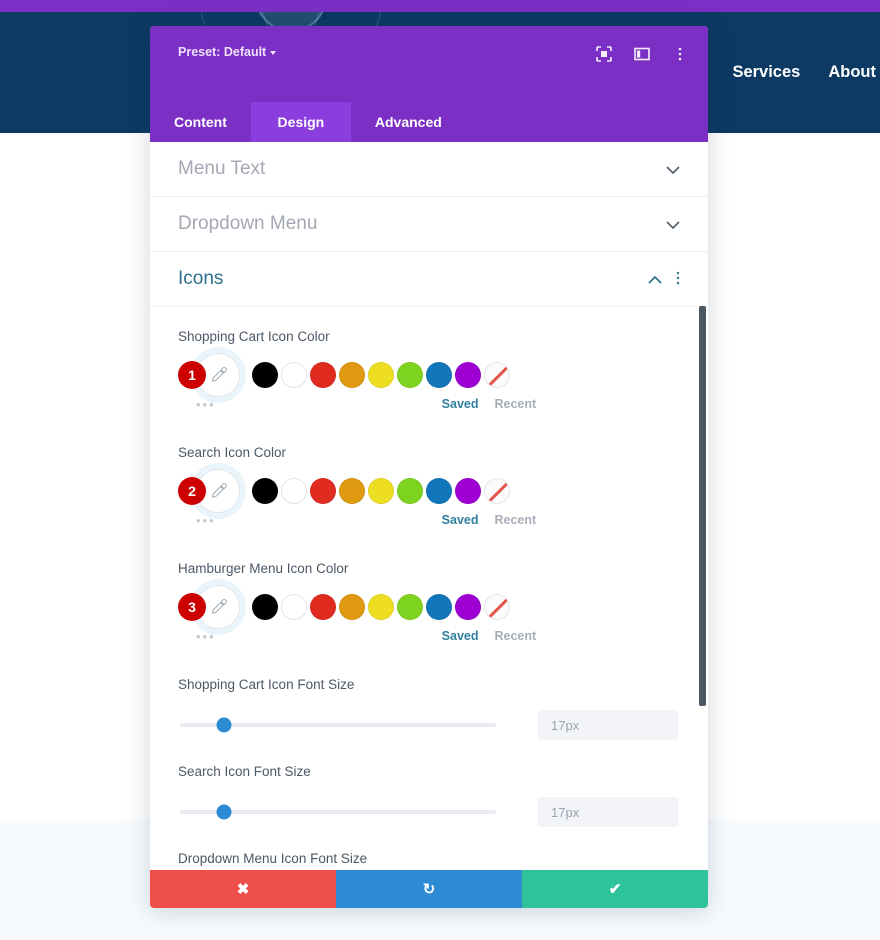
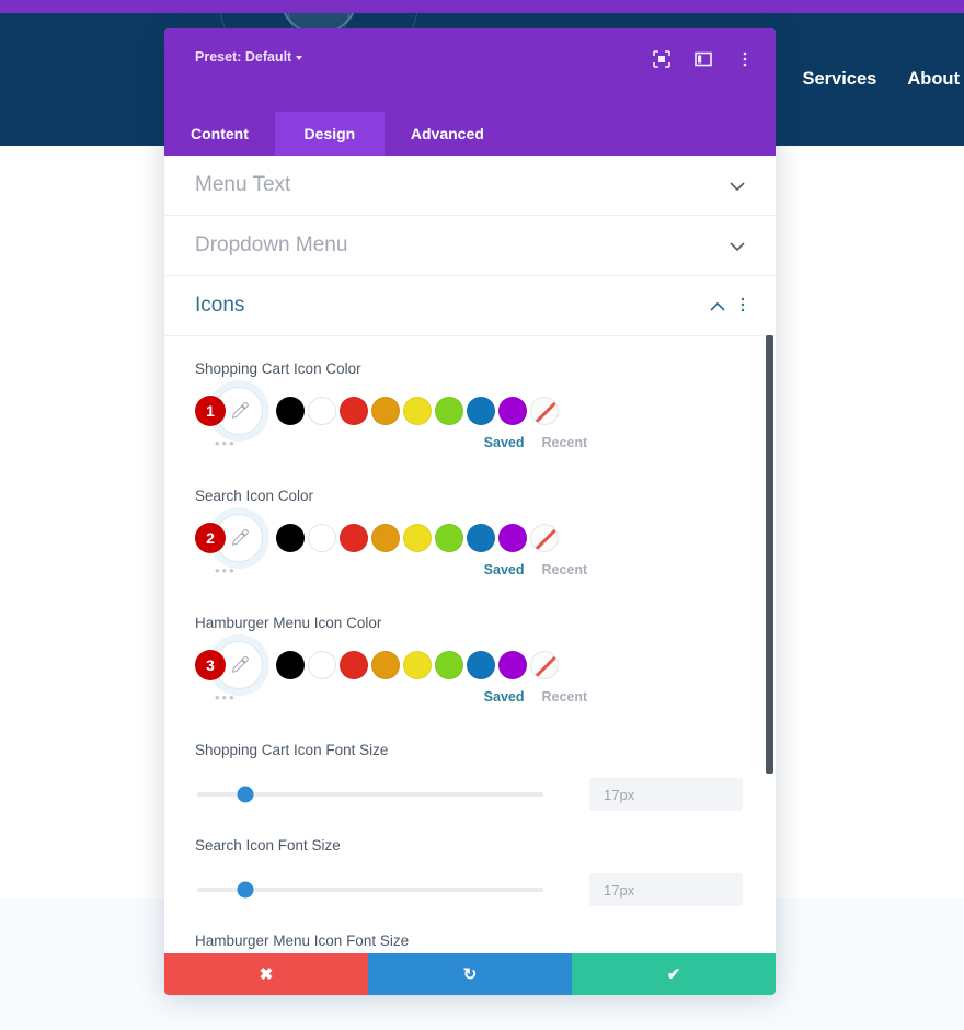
  Services
  About
  Preset: Default
  Content
  Design
  Advanced
  Menu Text
  Dropdown Menu
  Icons
  Shopping Cart Icon Color
  1
  •••
  Saved
  Recent
  Search Icon Color
  2
  •••
  Saved
  Recent
  Hamburger Menu Icon Color
  3
  •••
  Saved
  Recent
  Shopping Cart Icon Font Size
  17px
  Search Icon Font Size
  17px
- Dropdown Menu Icon Font Size
+ Hamburger Menu Icon Font Size
  ✖
  ↻
  ✔
